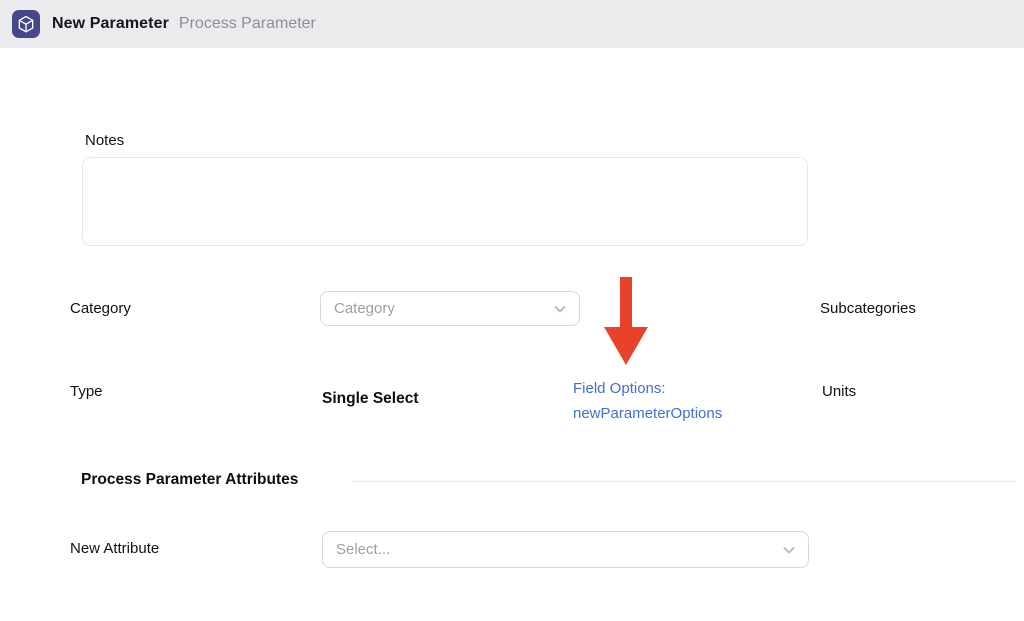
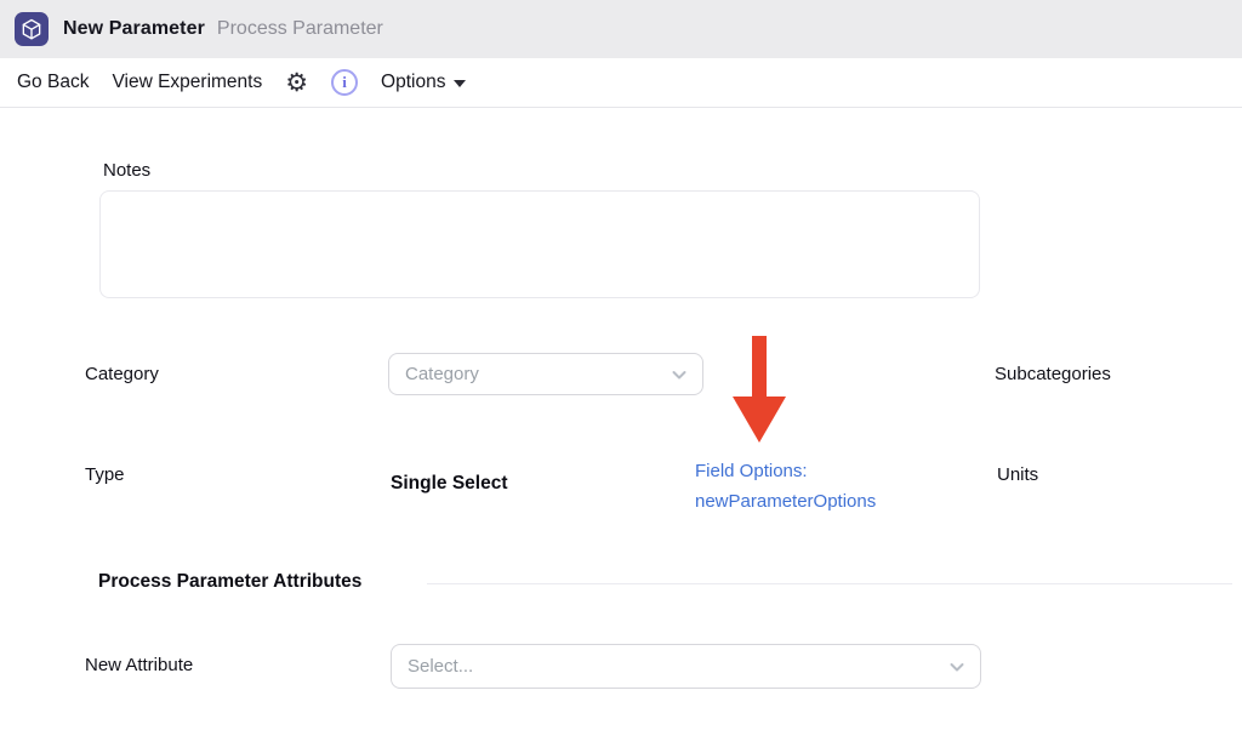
  New Parameter
  Process Parameter
+ Go Back
+ View Experiments
+ ⚙
+ i
+ Options
  Notes
  Category
  Category
  Subcategories
  Type
  Single Select
  Field Options:
  newParameterOptions
  Units
  Process Parameter Attributes
  New Attribute
  Select...
